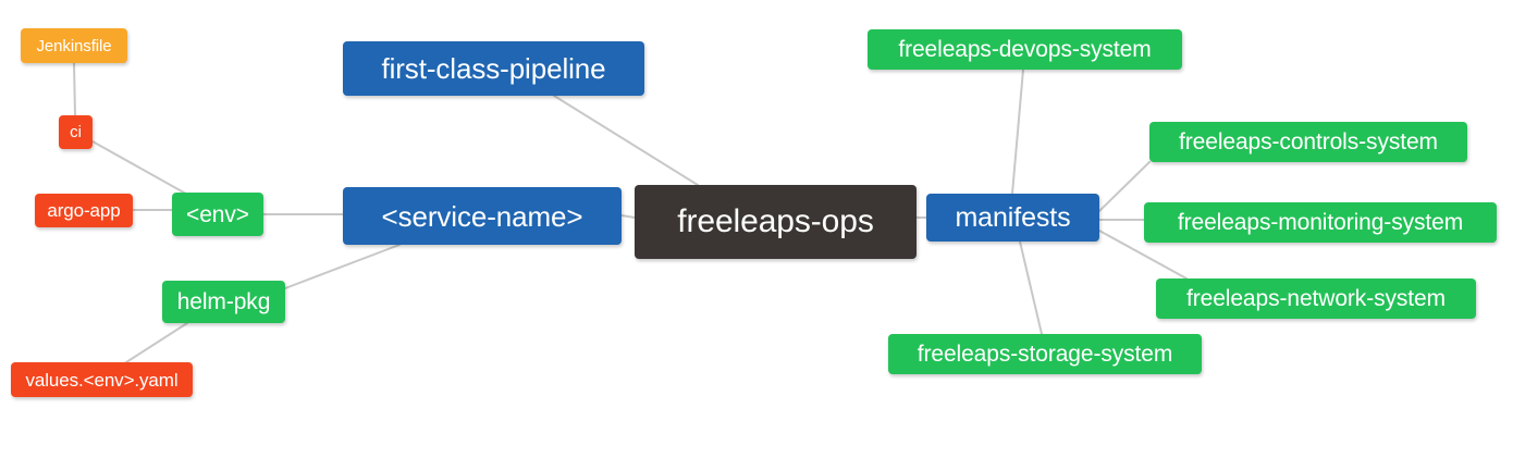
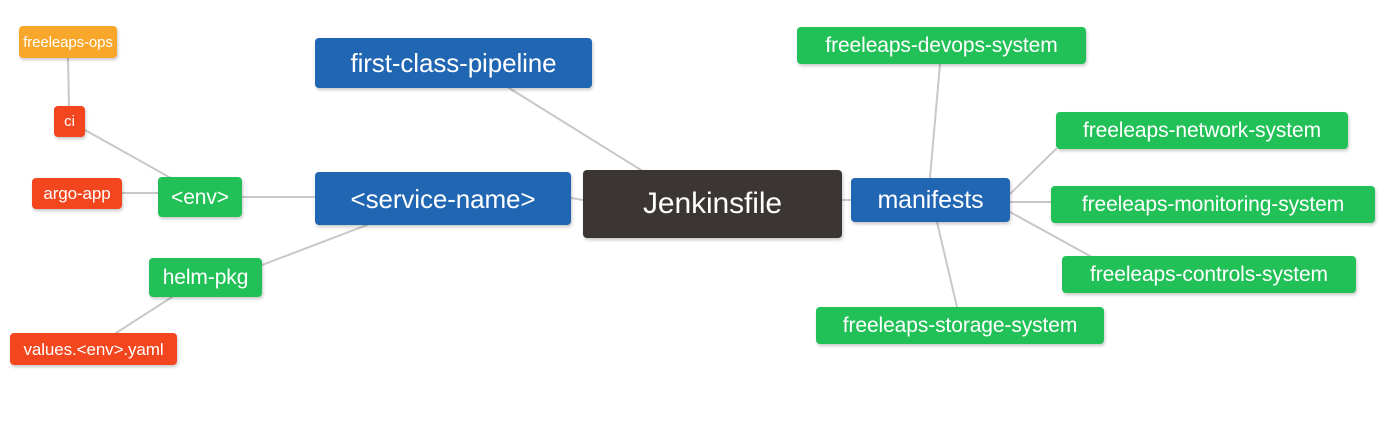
- freeleaps-ops
+ Jenkinsfile
  <service-name>
  manifests
  first-class-pipeline
  <env>
  helm-pkg
  ci
- Jenkinsfile
+ freeleaps-ops
  argo-app
  values.<env>.yaml
  freeleaps-devops-system
- freeleaps-controls-system
+ freeleaps-network-system
  freeleaps-monitoring-system
- freeleaps-network-system
+ freeleaps-controls-system
  freeleaps-storage-system
